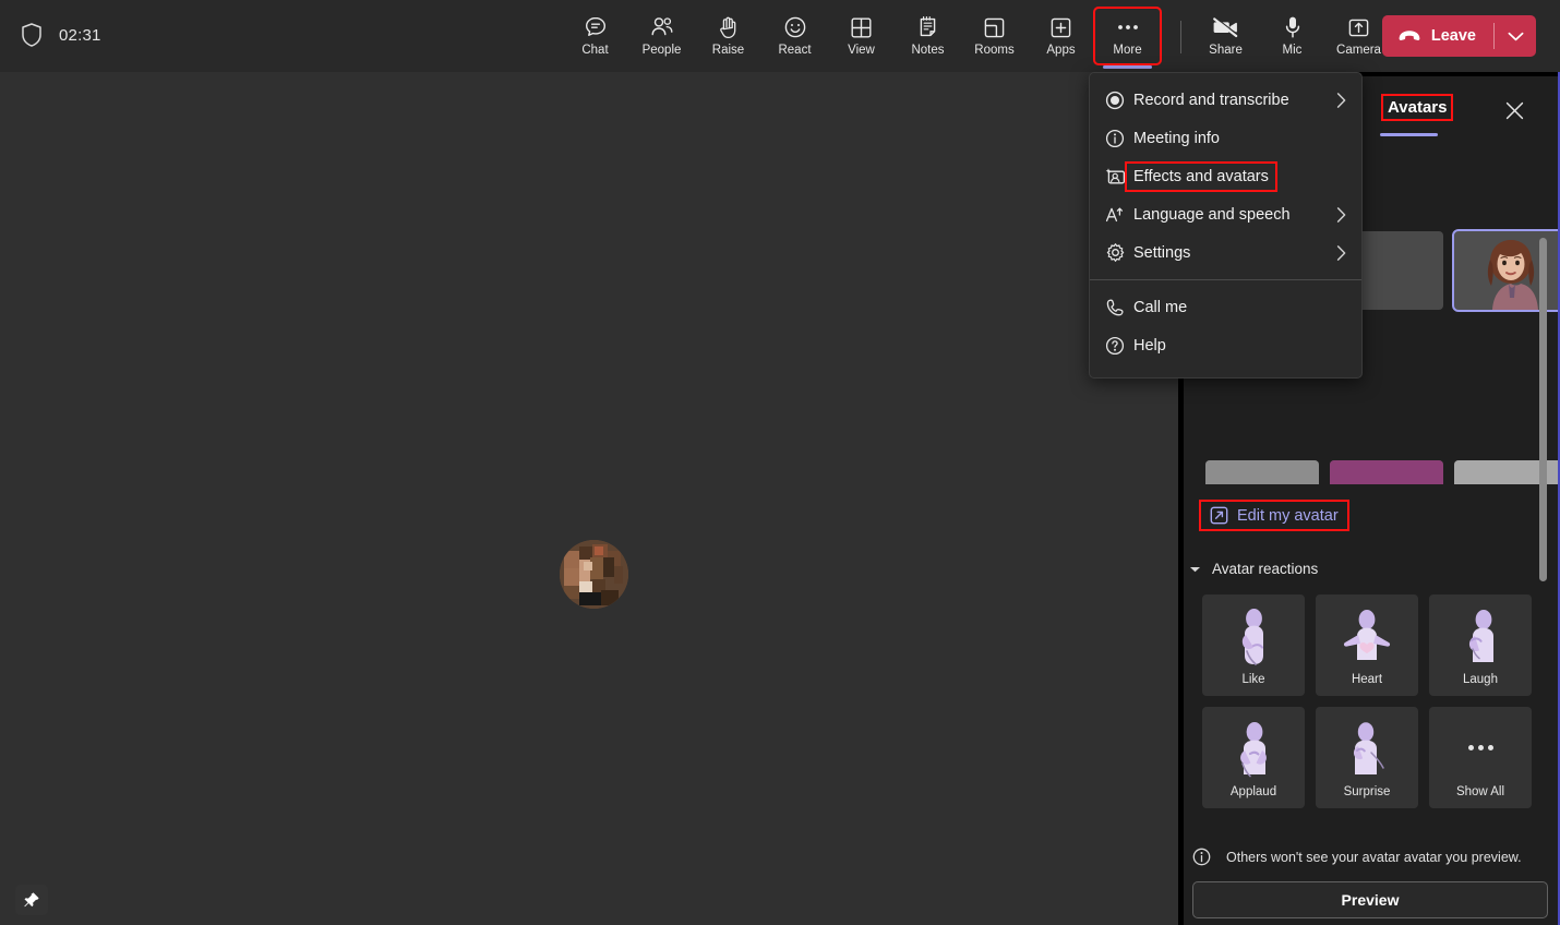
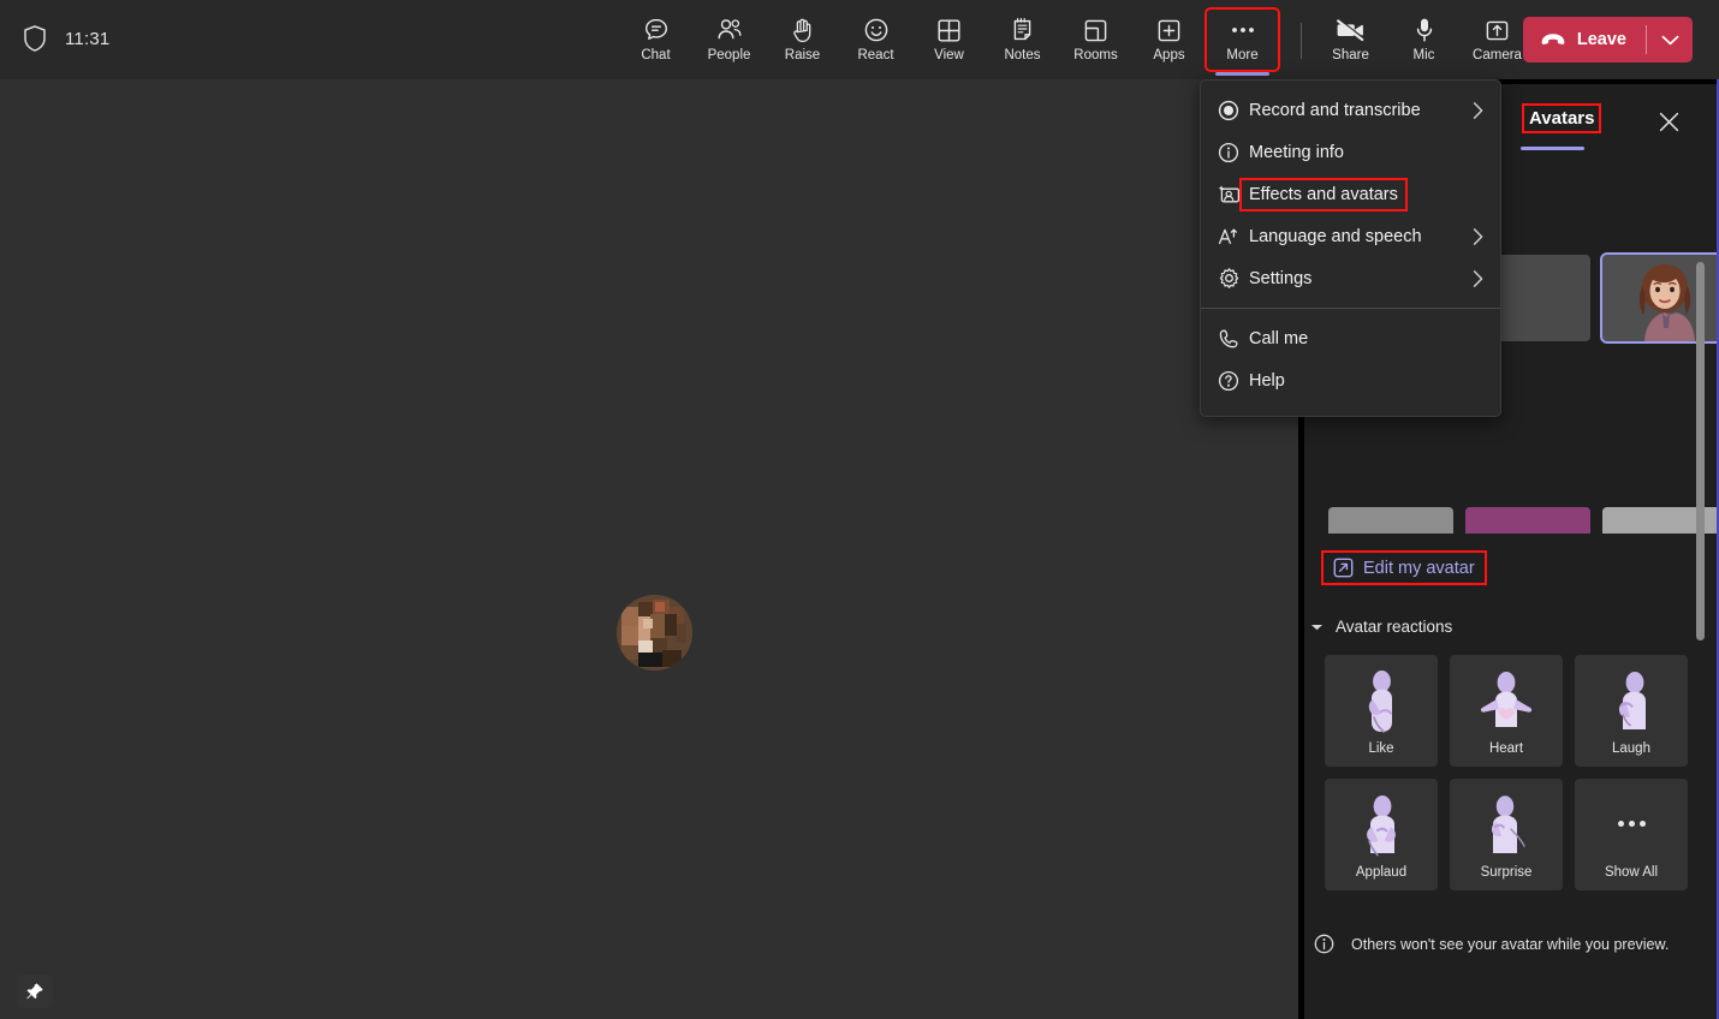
- 02:31
+ 11:31
  Chat
  People
  Raise
  React
  View
  Notes
  Rooms
  Apps
  More
  Share
  Mic
  Camera
  Leave
  Avatars
  Edit my avatar
  Avatar reactions
  Like
  Heart
  Laugh
  Applaud
  Surprise
  Show All
- Others won't see your avatar avatar you preview.
+ Others won't see your avatar while you preview.
- Preview
  Record and transcribe
  Meeting info
  Effects and avatars
  Language and speech
  Settings
  Call me
  Help
